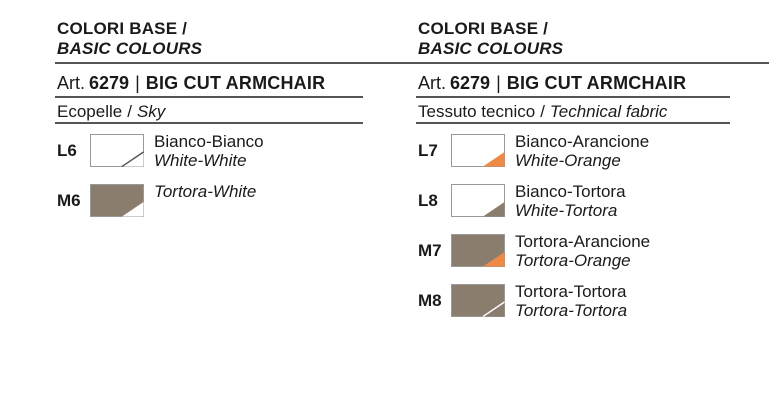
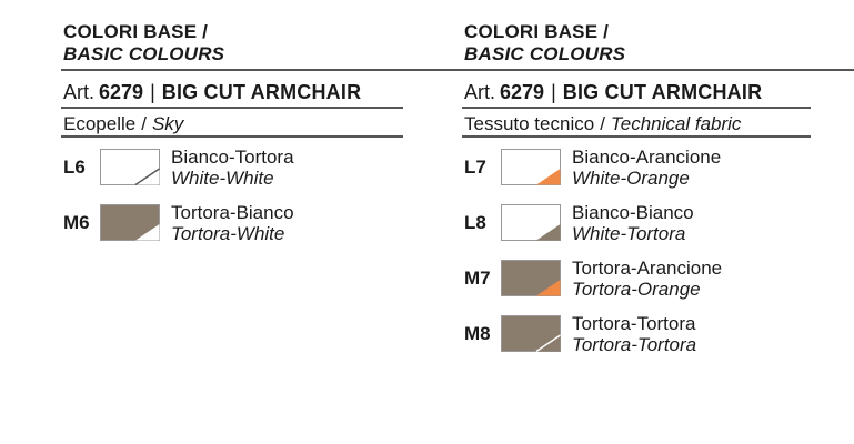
  COLORI BASE /
  BASIC COLOURS
  Art. 6279 | BIG CUT ARMCHAIR
  Ecopelle / Sky
  L6
- Bianco-Bianco
+ Bianco-Tortora
  White-White
  M6
+ Tortora-Bianco
  Tortora-White
  COLORI BASE /
  BASIC COLOURS
  Art. 6279 | BIG CUT ARMCHAIR
  Tessuto tecnico / Technical fabric
  L7
  Bianco-Arancione
  White-Orange
  L8
- Bianco-Tortora
+ Bianco-Bianco
  White-Tortora
  M7
  Tortora-Arancione
  Tortora-Orange
  M8
  Tortora-Tortora
  Tortora-Tortora
